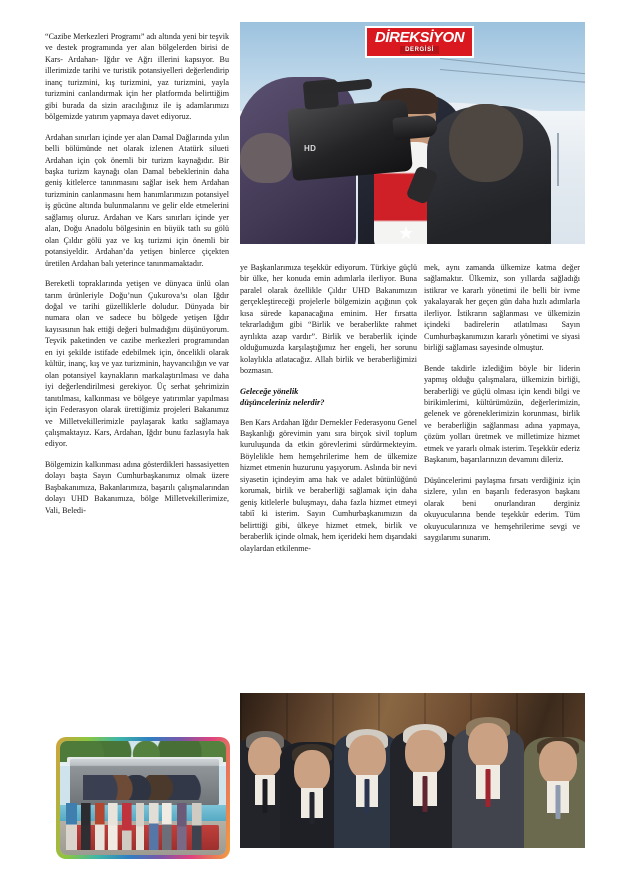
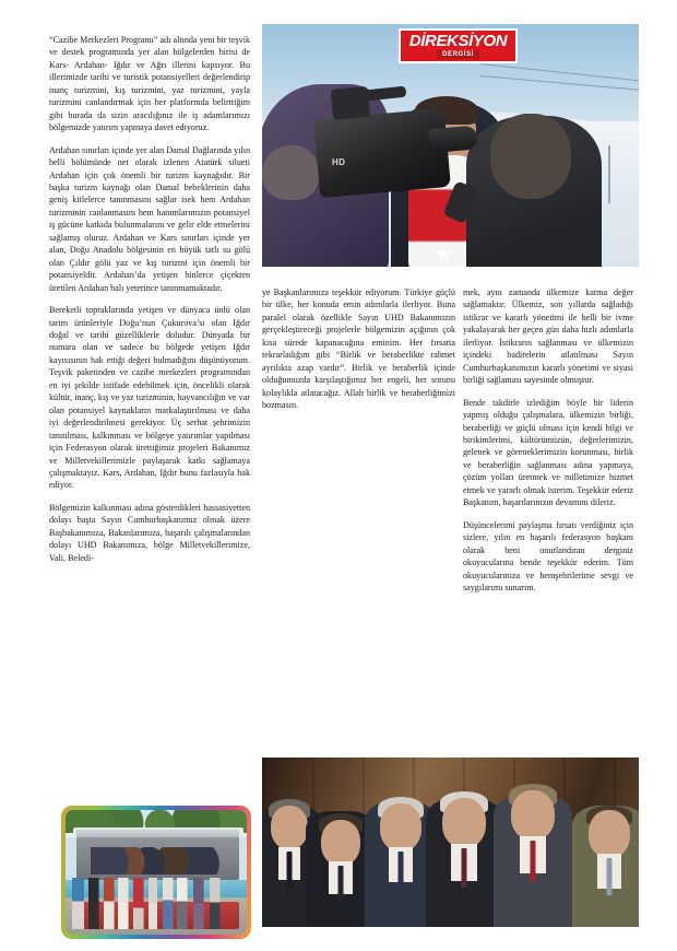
  HD
  DİREKSİYON
  “Cazibe Merkezleri Programı” adı altında yeni bir teşvik ve destek programında yer alan bölgelerden birisi de Kars- Ardahan- Iğdır ve Ağrı illerini kapsıyor. Bu illerimizde tarihi ve turistik potansiyelleri değerlendirip inanç turizmini, kış turizmini, yaz turizmini, yayla turizmini canlandırmak için her platformda belirttiğim gibi burada da sizin aracılığınız ile iş adamlarımızı bölgemizde yatırım yapmaya davet ediyoruz.
- Ardahan sınırları içinde yer alan Damal Dağlarında yılın belli bölümünde net olarak izlenen Atatürk silueti Ardahan için çok önemli bir turizm kaynağıdır. Bir başka turizm kaynağı olan Damal bebeklerinin daha geniş kitlelerce tanınmasını sağlar isek hem Ardahan turizminin canlanmasını hem hanımlarımızın potansiyel iş gücüne altında bulunmalarını ve gelir elde etmelerini sağlamış oluruz. Ardahan ve Kars sınırları içinde yer alan, Doğu Anadolu bölgesinin en büyük tatlı su gölü olan Çıldır gölü yaz ve kış turizmi için önemli bir potansiyeldir. Ardahan’da yetişen binlerce çiçekten üretilen Ardahan balı yeterince tanınmamaktadır.
+ Ardahan sınırları içinde yer alan Damal Dağlarında yılın belli bölümünde net olarak izlenen Atatürk silueti Ardahan için çok önemli bir turizm kaynağıdır. Bir başka turizm kaynağı olan Damal bebeklerinin daha geniş kitlelerce tanınmasını sağlar isek hem Ardahan turizminin canlanmasını hem hanımlarımızın potansiyel iş gücüne katkıda bulunmalarını ve gelir elde etmelerini sağlamış oluruz. Ardahan ve Kars sınırları içinde yer alan, Doğu Anadolu bölgesinin en büyük tatlı su gölü olan Çıldır gölü yaz ve kış turizmi için önemli bir potansiyeldir. Ardahan’da yetişen binlerce çiçekten üretilen Ardahan balı yeterince tanınmamaktadır.
  Bereketli topraklarında yetişen ve dünyaca ünlü olan tarım ürünleriyle Doğu’nun Çukurova’sı olan Iğdır doğal ve tarihi güzelliklerle doludur. Dünyada bir numara olan ve sadece bu bölgede yetişen Iğdır kayısısının hak ettiği değeri bulmadığını düşünüyorum. Teşvik paketinden ve cazibe merkezleri programından en iyi şekilde istifade edebilmek için, öncelikli olarak kültür, inanç, kış ve yaz turizminin, hayvancılığın ve var olan potansiyel kaynakların markalaştırılması ve daha iyi değerlendirilmesi gerekiyor. Üç serhat şehrimizin tanıtılması, kalkınması ve bölgeye yatırımlar yapılması için Federasyon olarak ürettiğimiz projeleri Bakanımız ve Milletvekillerimizle paylaşarak katkı sağlamaya çalışmaktayız. Kars, Ardahan, Iğdır bunu fazlasıyla hak ediyor.
  Bölgemizin kalkınması adına gösterdikleri hassasiyetten dolayı başta Sayın Cumhurbaşkanımız olmak üzere Başbakanımıza, Bakanlarımıza, başarılı çalışmalarından dolayı UHD Bakanımıza, bölge Milletvekillerimize, Vali, Beledi-
- ye Başkanlarımıza teşekkür ediyorum. Türkiye güçlü bir ülke, her konuda emin adımlarla ilerliyor. Buna paralel olarak özellikle Çıldır UHD Bakanımızın gerçekleştireceği projelerle bölgemizin açığının çok kısa sürede kapanacağına eminim. Her fırsatta tekrarladığım gibi “Birlik ve beraberlikte rahmet ayrılıkta azap vardır”. Birlik ve beraberlik içinde olduğumuzda karşılaştığımız her engeli, her sorunu kolaylıkla atlatacağız. Allah birlik ve beraberliğimizi bozmasın.
+ ye Başkanlarımıza teşekkür ediyorum. Türkiye güçlü bir ülke, her konuda emin adımlarla ilerliyor. Buna paralel olarak özellikle Sayın UHD Bakanımızın gerçekleştireceği projelerle bölgemizin açığının çok kısa sürede kapanacağına eminim. Her fırsatta tekrarladığım gibi “Birlik ve beraberlikte rahmet ayrılıkta azap vardır”. Birlik ve beraberlik içinde olduğumuzda karşılaştığımız her engeli, her sorunu kolaylıkla atlatacağız. Allah birlik ve beraberliğimizi bozmasın.
- Geleceğe yönelik
- düşünceleriniz nelerdir?
- Ben Kars Ardahan Iğdır Dernekler Federasyonu Genel Başkanlığı görevimin yanı sıra birçok sivil toplum kuruluşunda da etkin görevlerimi sürdürmekteyim. Böylelikle hem hemşehrilerime hem de ülkemize hizmet etmenin huzurunu yaşıyorum. Aslında bir nevi siyasetin içindeyim ama hak ve adalet bütünlüğünü korumak, birlik ve beraberliği sağlamak için daha geniş kitlelerle buluşmayı, daha fazla hizmet etmeyi tabiî ki isterim. Sayın Cumhurbaşkanımızın da belirttiği gibi, ülkeye hizmet etmek, birlik ve beraberlik içinde olmak, hem içerideki hem dışarıdaki olaylardan etkilenme-
  mek, aynı zamanda ülkemize katma değer sağlamaktır. Ülkemiz, son yıllarda sağladığı istikrar ve kararlı yönetimi ile belli bir ivme yakalayarak her geçen gün daha hızlı adımlarla ilerliyor. İstikrarın sağlanması ve ülkemizin içindeki badirelerin atlatılması Sayın Cumhurbaşkanımızın kararlı yönetimi ve siyasi birliği sağlaması sayesinde olmuştur.
  Bende takdirle izlediğim böyle bir liderin yapmış olduğu çalışmalara, ülkemizin birliği, beraberliği ve güçlü olması için kendi bilgi ve birikimlerimi, kültürümüzün, değerlerimizin, gelenek ve göreneklerimizin korunması, birlik ve beraberliğin sağlanması adına yapmaya, çözüm yolları üretmek ve milletimize hizmet etmek ve yararlı olmak isterim. Teşekkür ederiz Başkanım, başarılarınızın devamını dileriz.
  Düşüncelerimi paylaşma fırsatı verdiğiniz için sizlere, yılın en başarılı federasyon başkanı olarak beni onurlandıran derginiz okuyucularına bende teşekkür ederim. Tüm okuyucularınıza ve hemşehrilerime sevgi ve saygılarımı sunarım.
